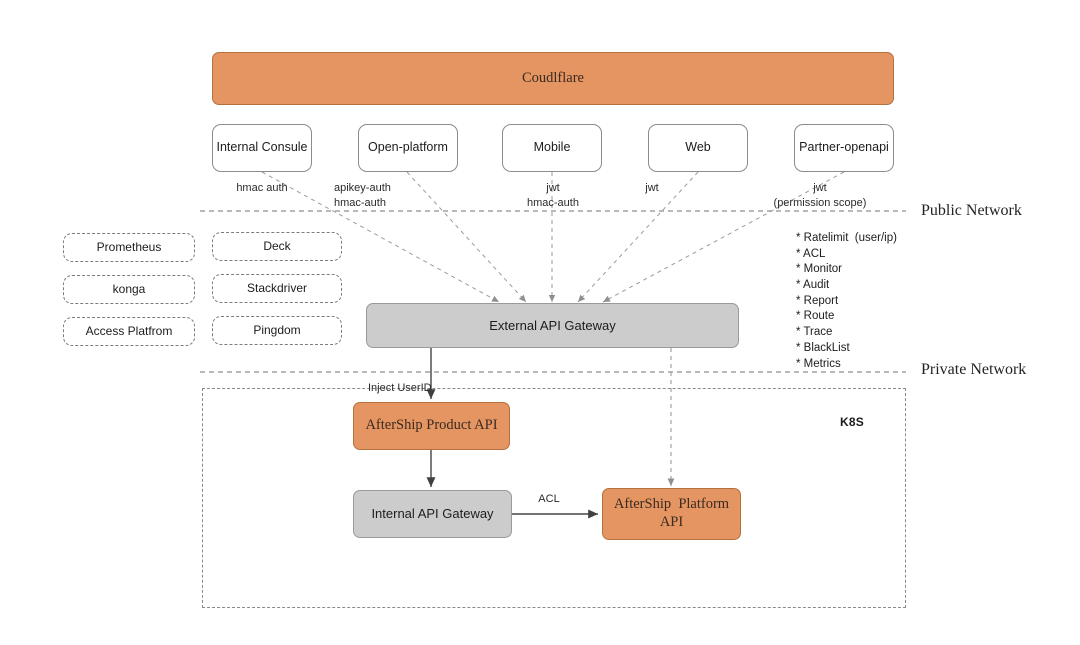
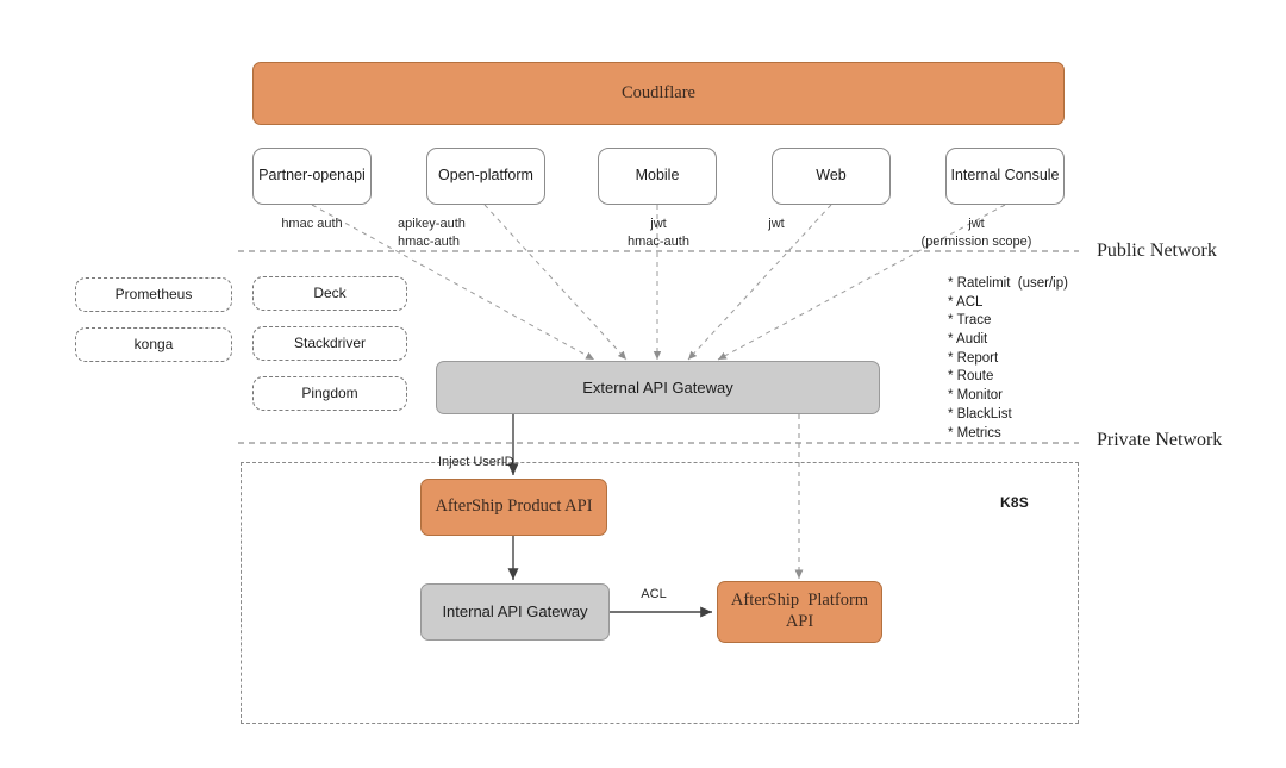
  Coudlflare
- Internal Consule
+ Partner-openapi
  Open-platform
  Mobile
  Web
- Partner-openapi
+ Internal Consule
  hmac auth
  apikey-auth
  hmac-auth
  jwt
  hmac-auth
  jwt
  jwt
  (permission scope)
  Public Network
  Private Network
  Prometheus
  konga
- Access Platfrom
  Deck
  Stackdriver
  Pingdom
  * Ratelimit (user/ip)
  * ACL
- * Monitor
+ * Trace
  * Audit
  * Report
  * Route
- * Trace
+ * Monitor
  * BlackList
  * Metrics
  External API Gateway
  K8S
  Inject UserID
  AfterShip Product API
  Internal API Gateway
  ACL
  AfterShip Platform
  API
